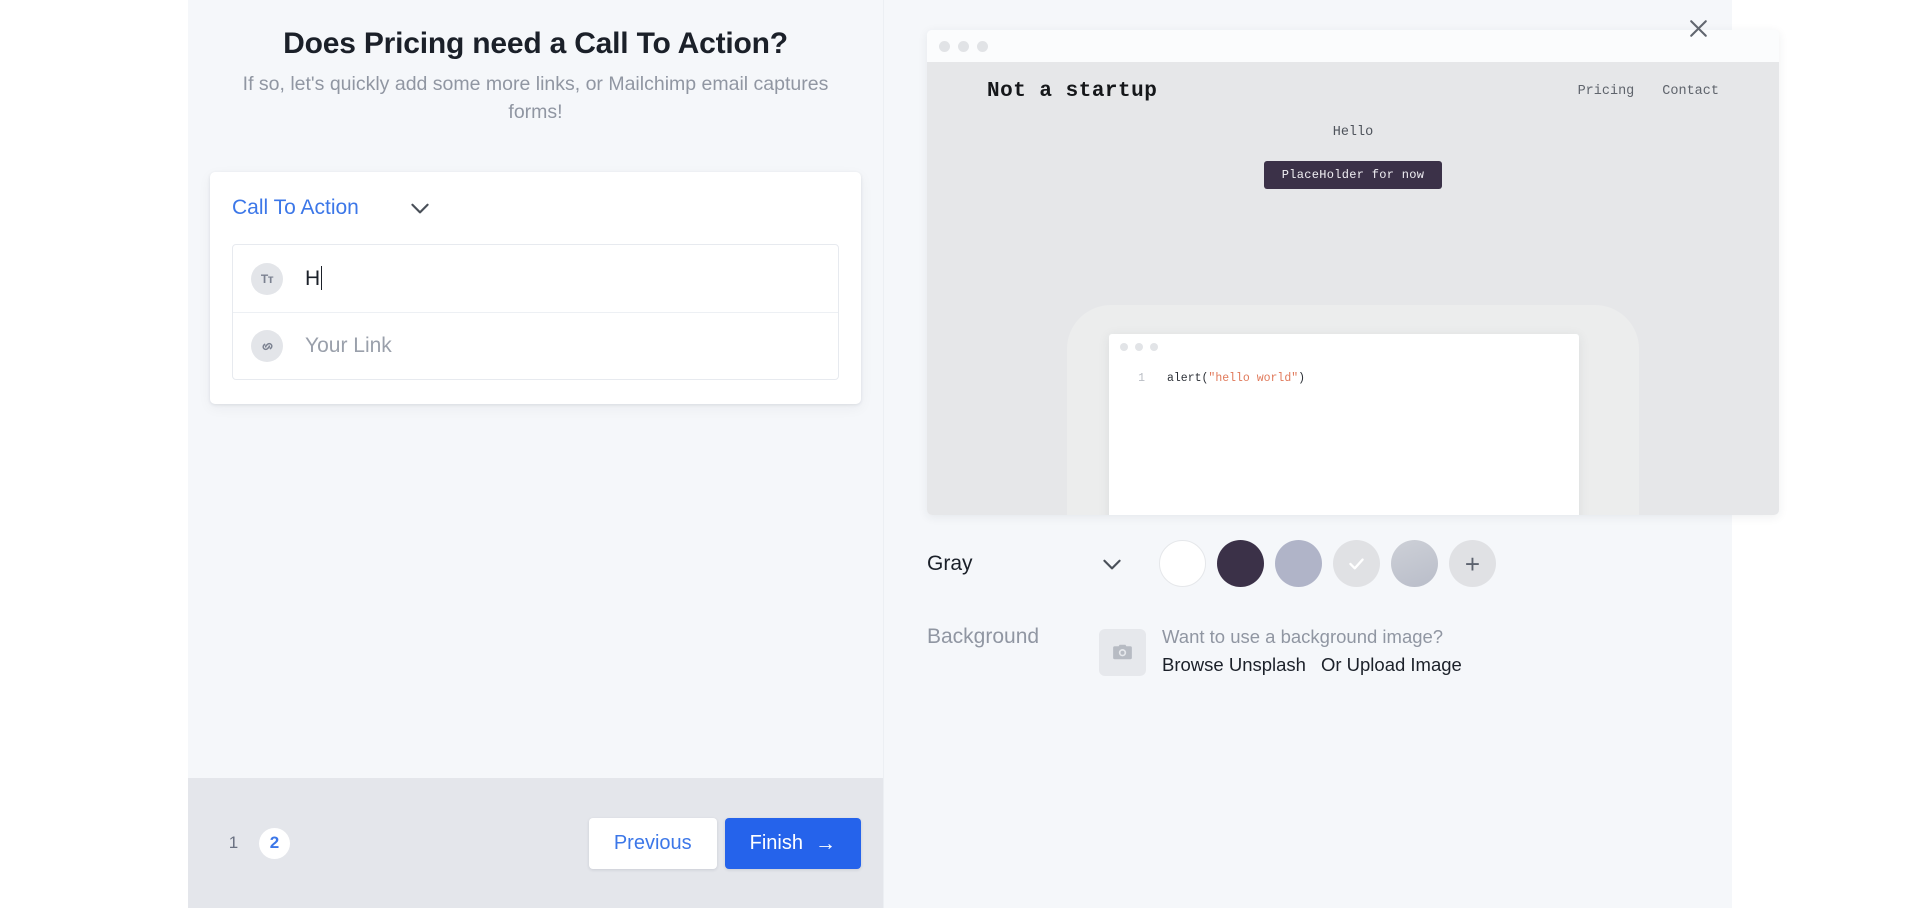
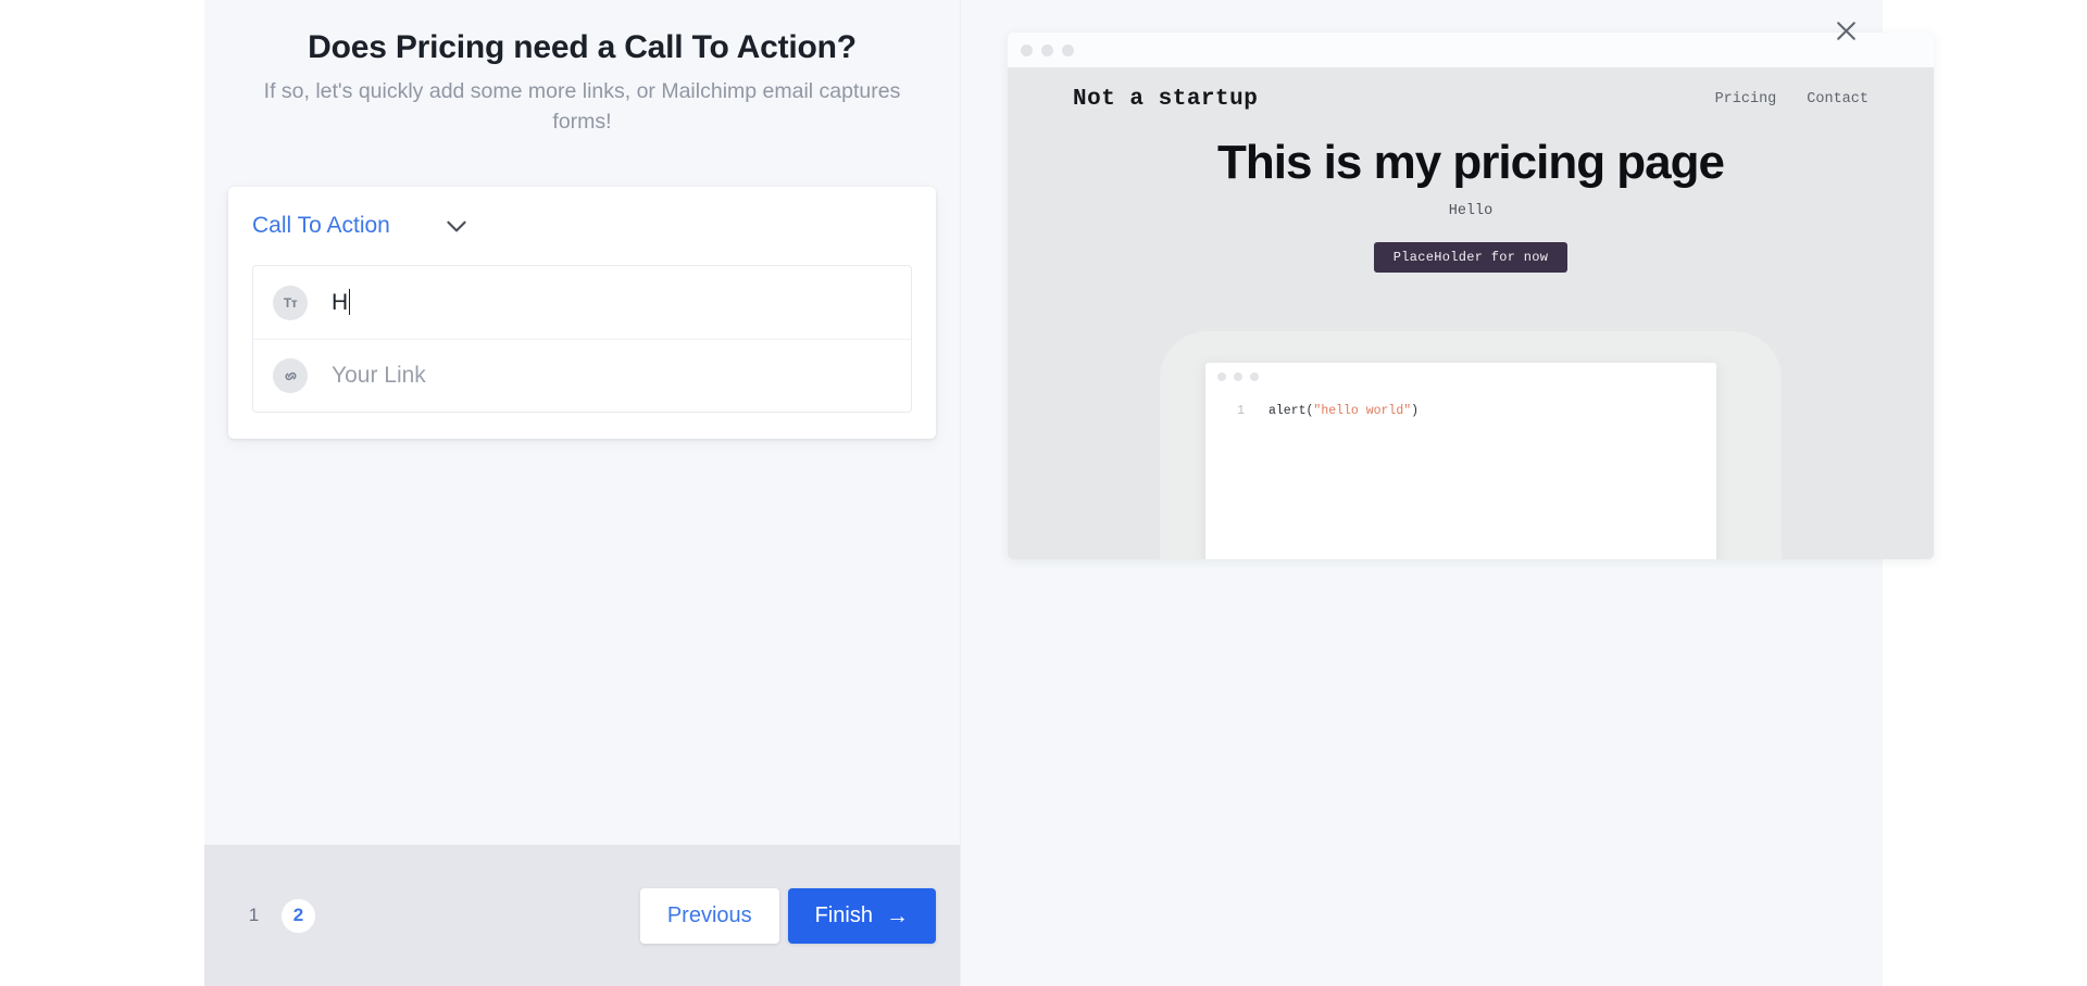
  Does Pricing need a Call To Action?
  If so, let's quickly add some more links, or Mailchimp email captures forms!
  Call To Action
  Tт
  H
  Your Link
  1
  2
  Previous
  Finish
  →
  Not a startup
  Pricing
  Contact
+ This is my pricing page
  Hello
  PlaceHolder for now
  1
  alert("hello world")
- Gray
- +
- Background
- Want to use a background image?
- Browse Unsplash
- Or Upload Image
